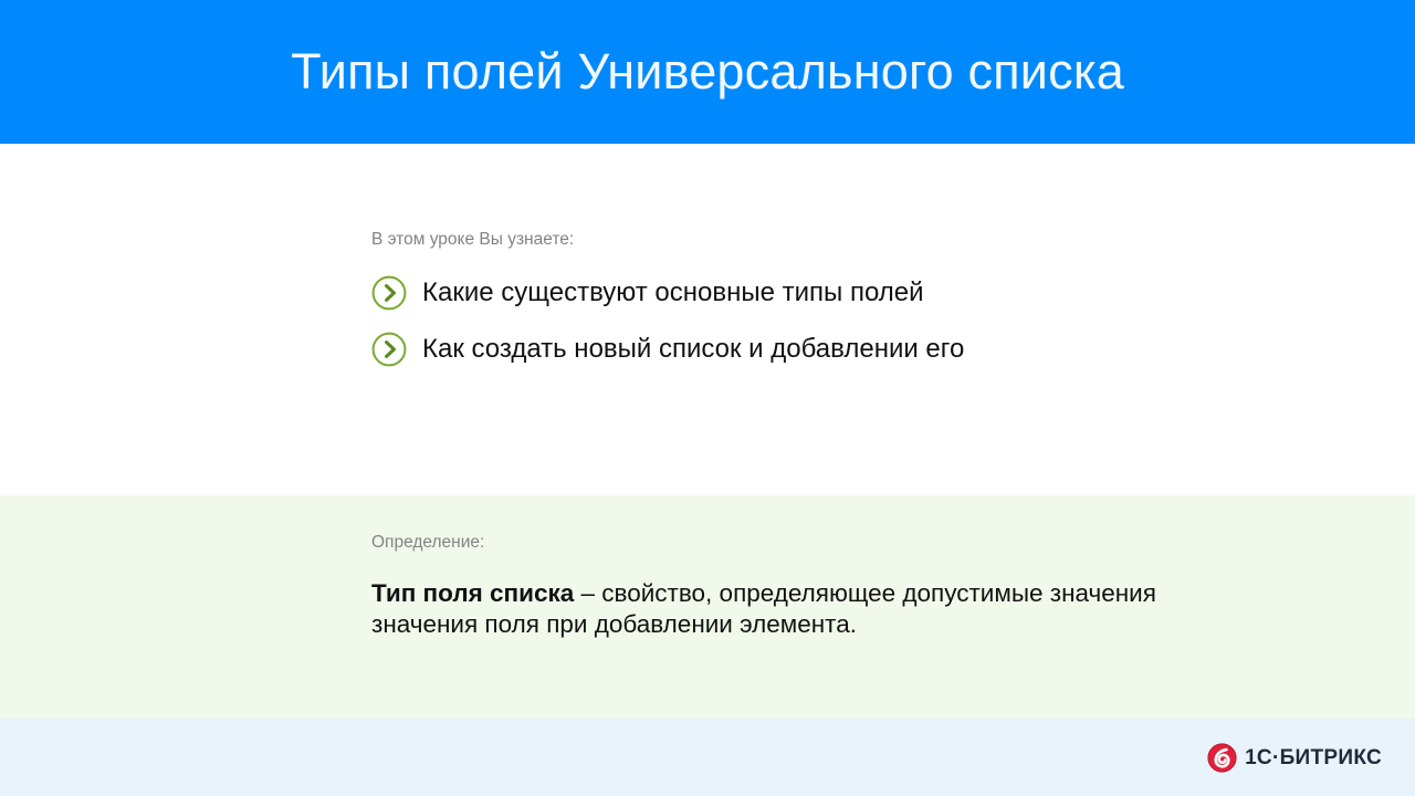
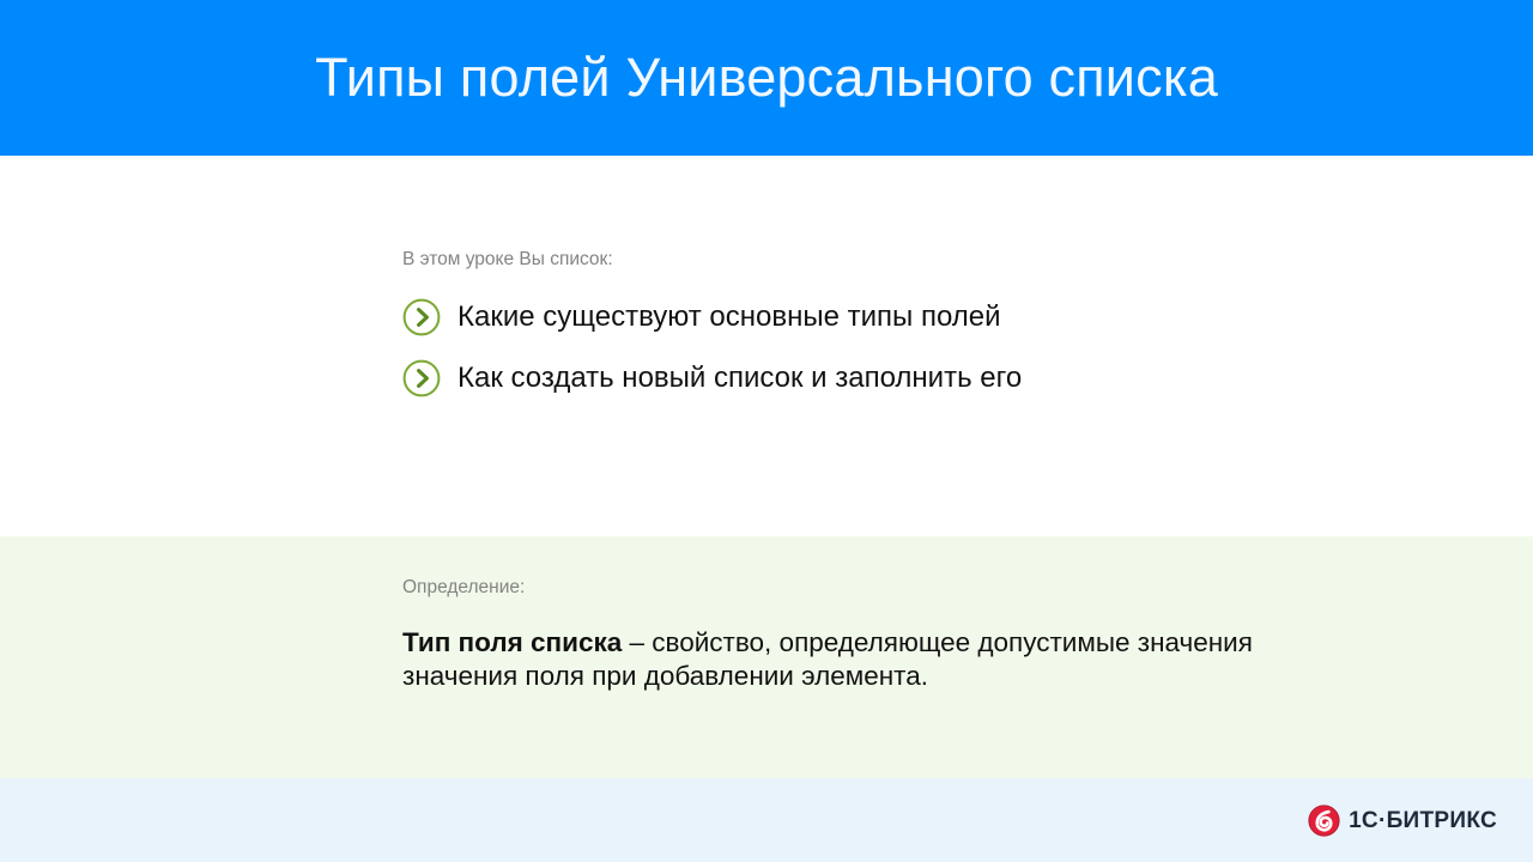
  Типы полей Универсального списка
- В этом уроке Вы узнаете:
+ В этом уроке Вы список:
  Какие существуют основные типы полей
- Как создать новый список и добавлении его
+ Как создать новый список и заполнить его
  Определение:
  Тип поля списка – свойство, определяющее допустимые значения значения поля при добавлении элемента.
  1С·БИТРИКС
